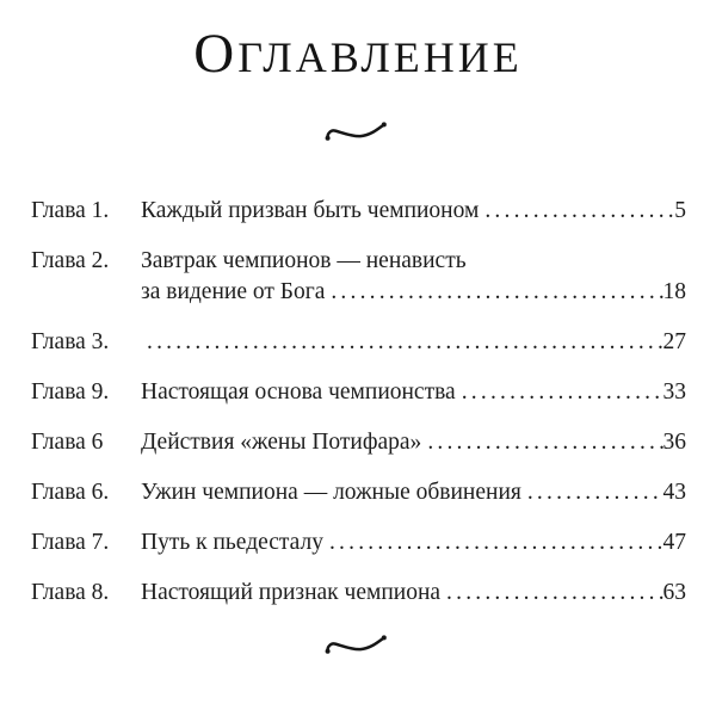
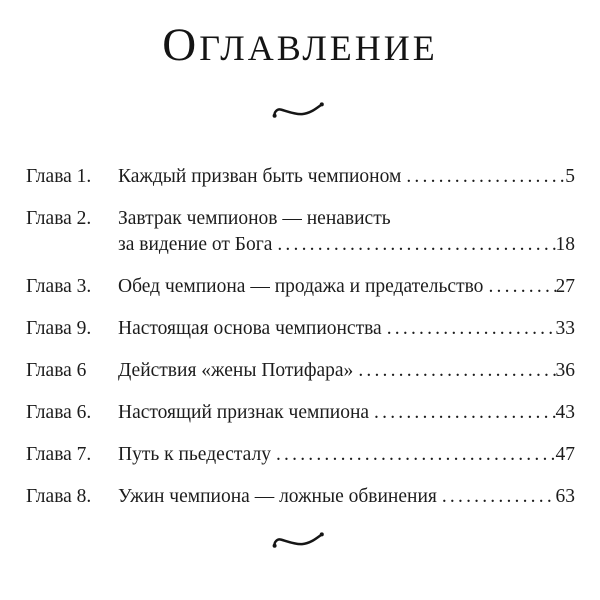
  ОГЛАВЛЕНИЕ
  Глава 1.
  Каждый призван быть чемпионом
  5
  Глава 2.
  Завтрак чемпионов — ненависть
  за видение от Бога
  18
  Глава 3.
+ Обед чемпиона — продажа и предательство
  27
  Глава 9.
  Настоящая основа чемпионства
  33
  Глава 6
  Действия «жены Потифара»
  36
  Глава 6.
- Ужин чемпиона — ложные обвинения
+ Настоящий признак чемпиона
  43
  Глава 7.
  Путь к пьедесталу
  47
  Глава 8.
- Настоящий признак чемпиона
+ Ужин чемпиона — ложные обвинения
  63
